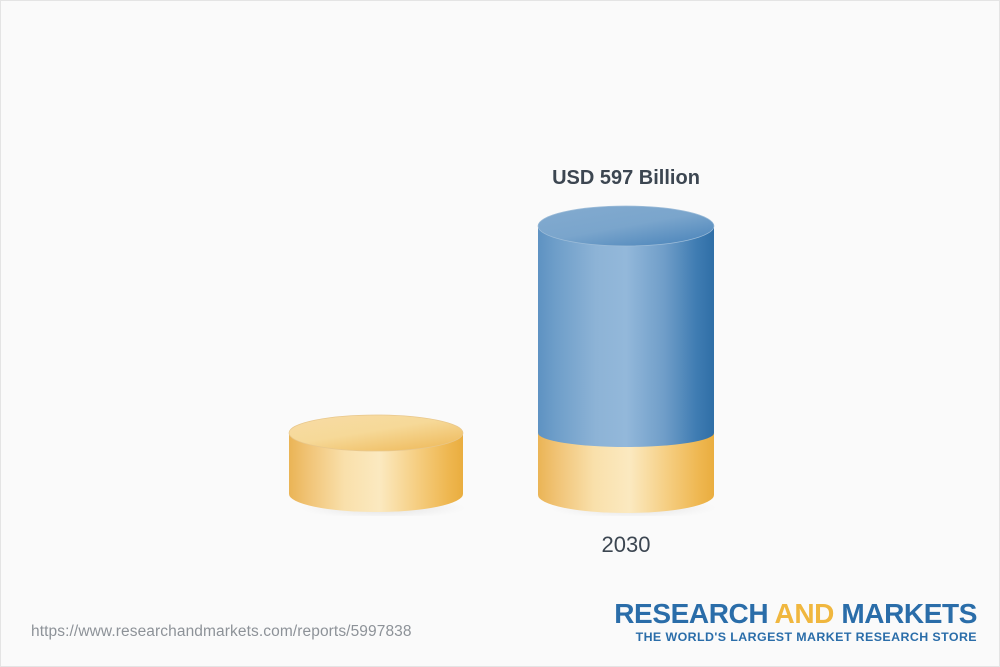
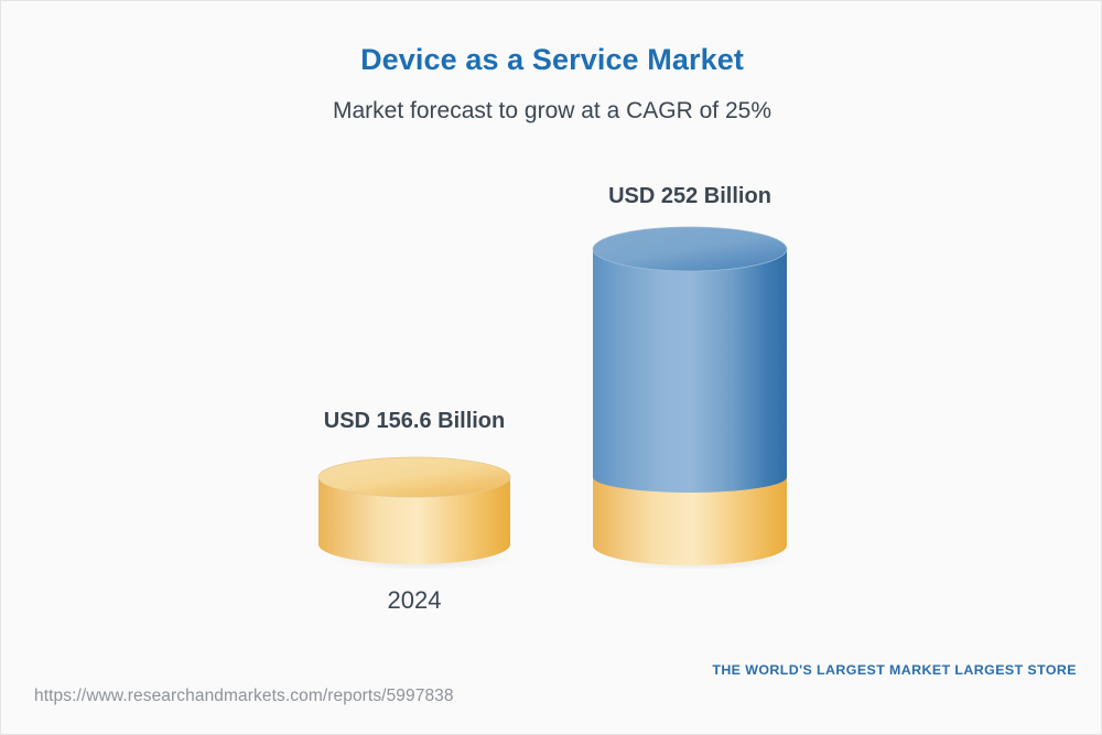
+ Device as a Service Market
+ Market forecast to grow at a CAGR of 25%
+ USD 156.6 Billion
+ 2024
- USD 597 Billion
+ USD 252 Billion
- 2030
  https://www.researchandmarkets.com/reports/5997838
- RESEARCH AND MARKETS
- THE WORLD'S LARGEST MARKET RESEARCH STORE
+ THE WORLD'S LARGEST MARKET LARGEST STORE
